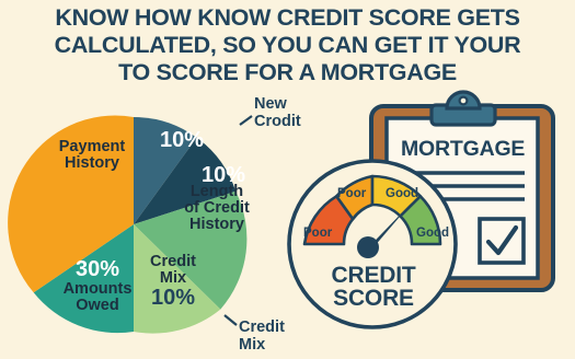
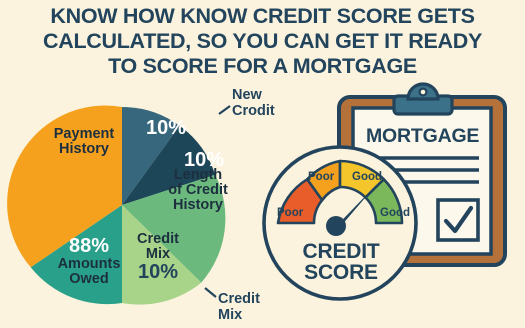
  KNOW HOW KNOW CREDIT SCORE GETS
- CALCULATED, SO YOU CAN GET IT YOUR
+ CALCULATED, SO YOU CAN GET IT READY
  TO SCORE FOR A MORTGAGE
  10%
  10%
  Length
  of Credit
  History
  Credit
  Mix
  10%
- 30%
+ 88%
  Amounts
  Owed
  Payment
  History
  New
  Crodit
  Credit
  Mix
  Poor
  Poor
  Good
  Good
  CREDIT
  SCORE
  MORTGAGE
